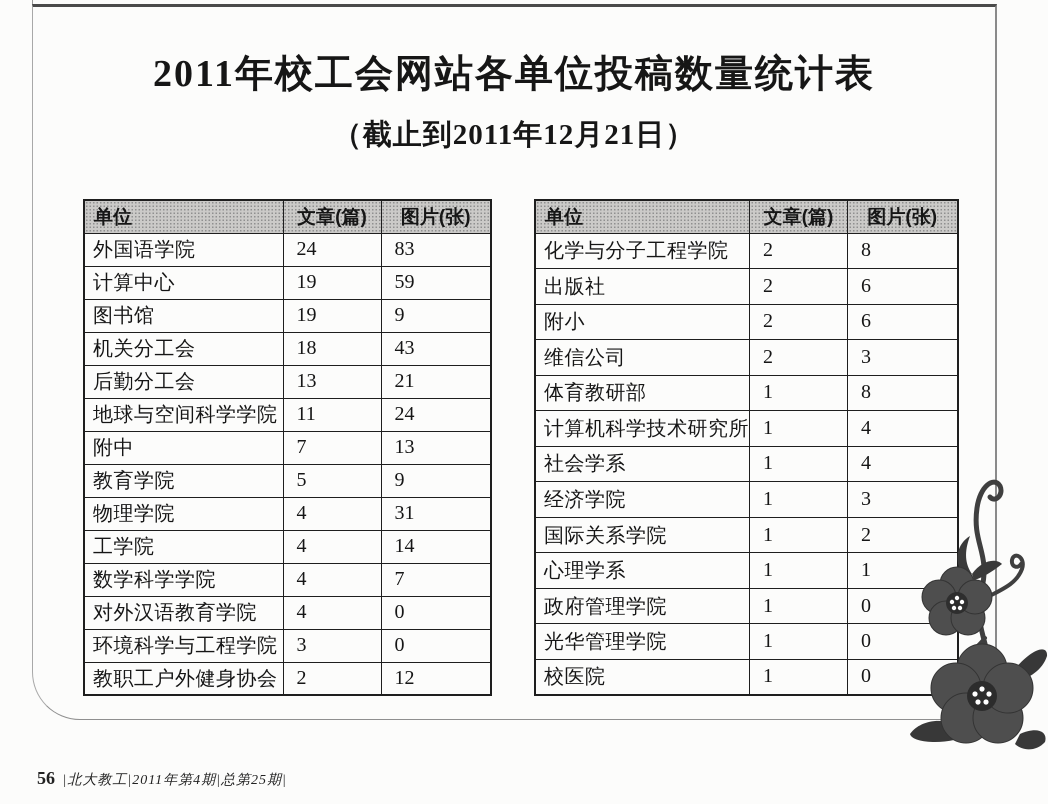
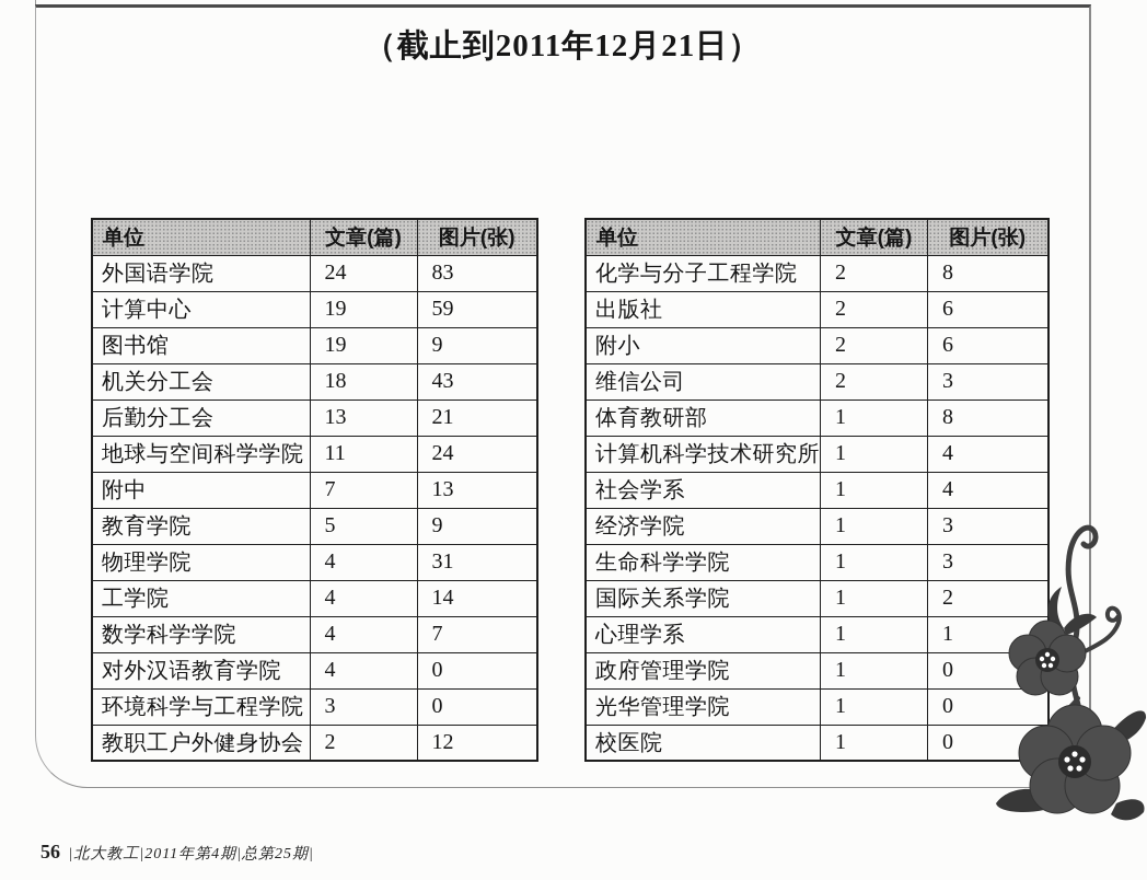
- 2011年校工会网站各单位投稿数量统计表
  （截止到2011年12月21日）
  单位	文章(篇)	图片(张)
  外国语学院	24	83
  计算中心	19	59
  图书馆	19	9
  机关分工会	18	43
  后勤分工会	13	21
  地球与空间科学学院	11	24
  附中	7	13
  教育学院	5	9
  物理学院	4	31
  工学院	4	14
  数学科学学院	4	7
  对外汉语教育学院	4	0
  环境科学与工程学院	3	0
  教职工户外健身协会	2	12
  单位	文章(篇)	图片(张)
  化学与分子工程学院	2	8
  出版社	2	6
  附小	2	6
  维信公司	2	3
  体育教研部	1	8
  计算机科学技术研究所	1	4
  社会学系	1	4
  经济学院	1	3
+ 生命科学学院	1	3
  国际关系学院	1	2
  心理学系	1	1
  政府管理学院	1	0
  光华管理学院	1	0
  校医院	1	0
  56 |北大教工|2011年第4期|总第25期|
